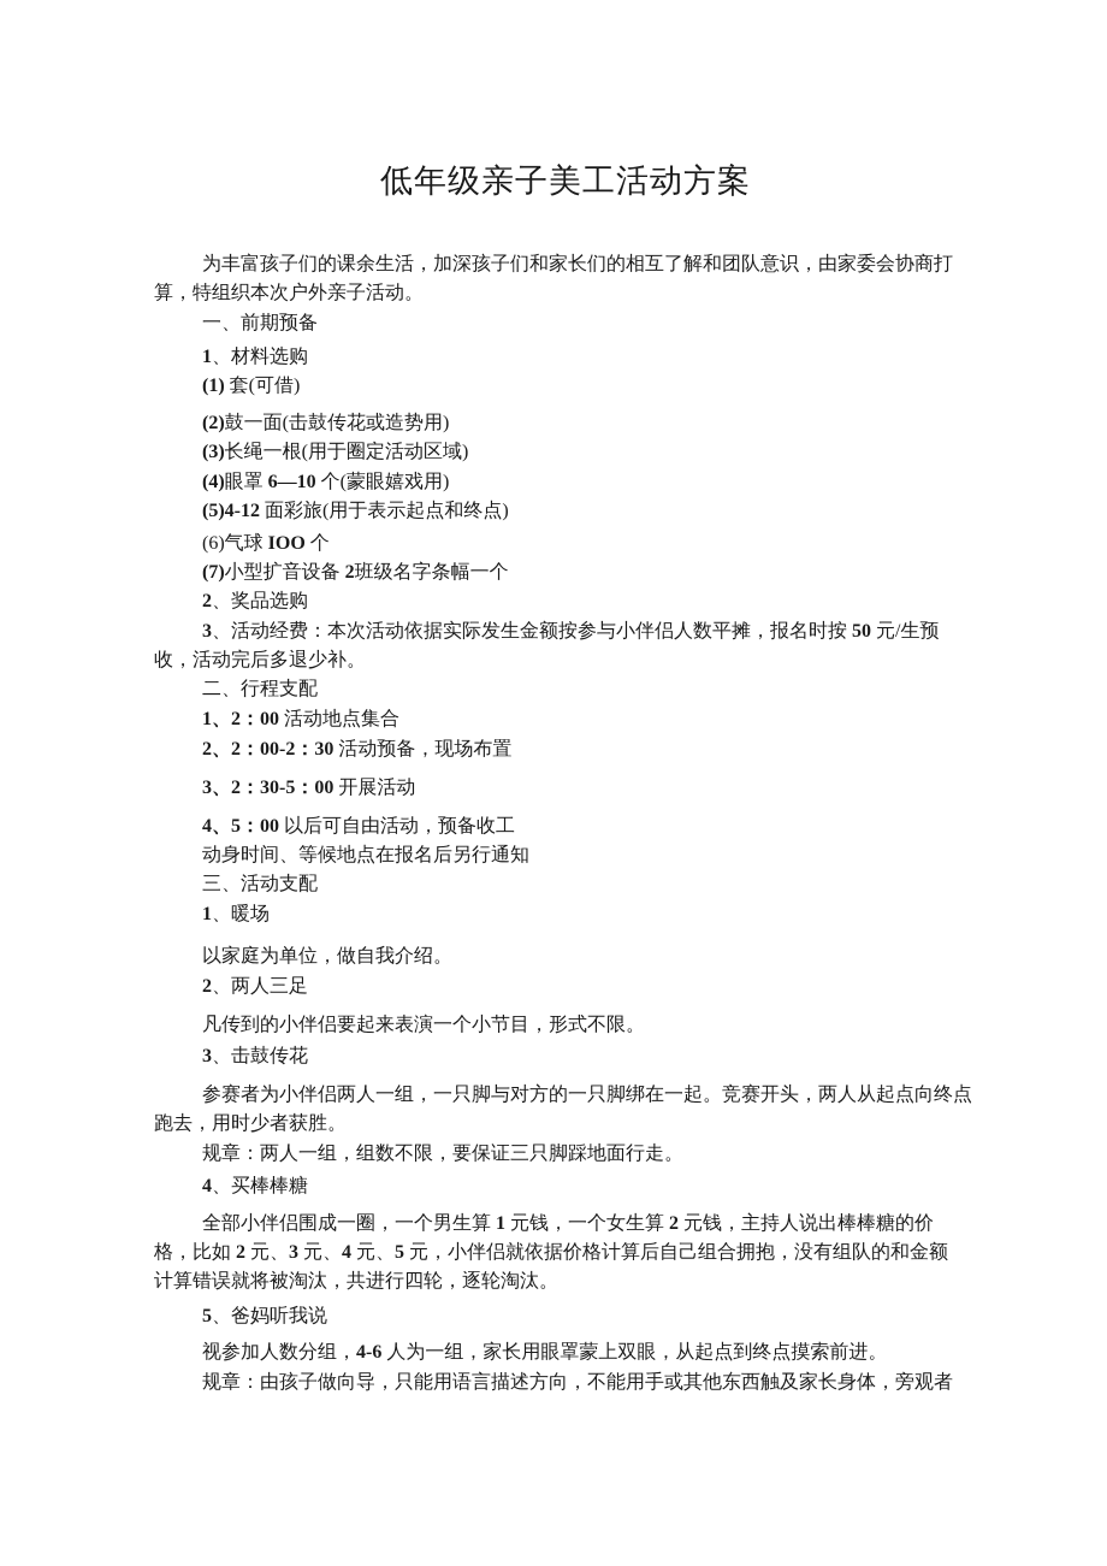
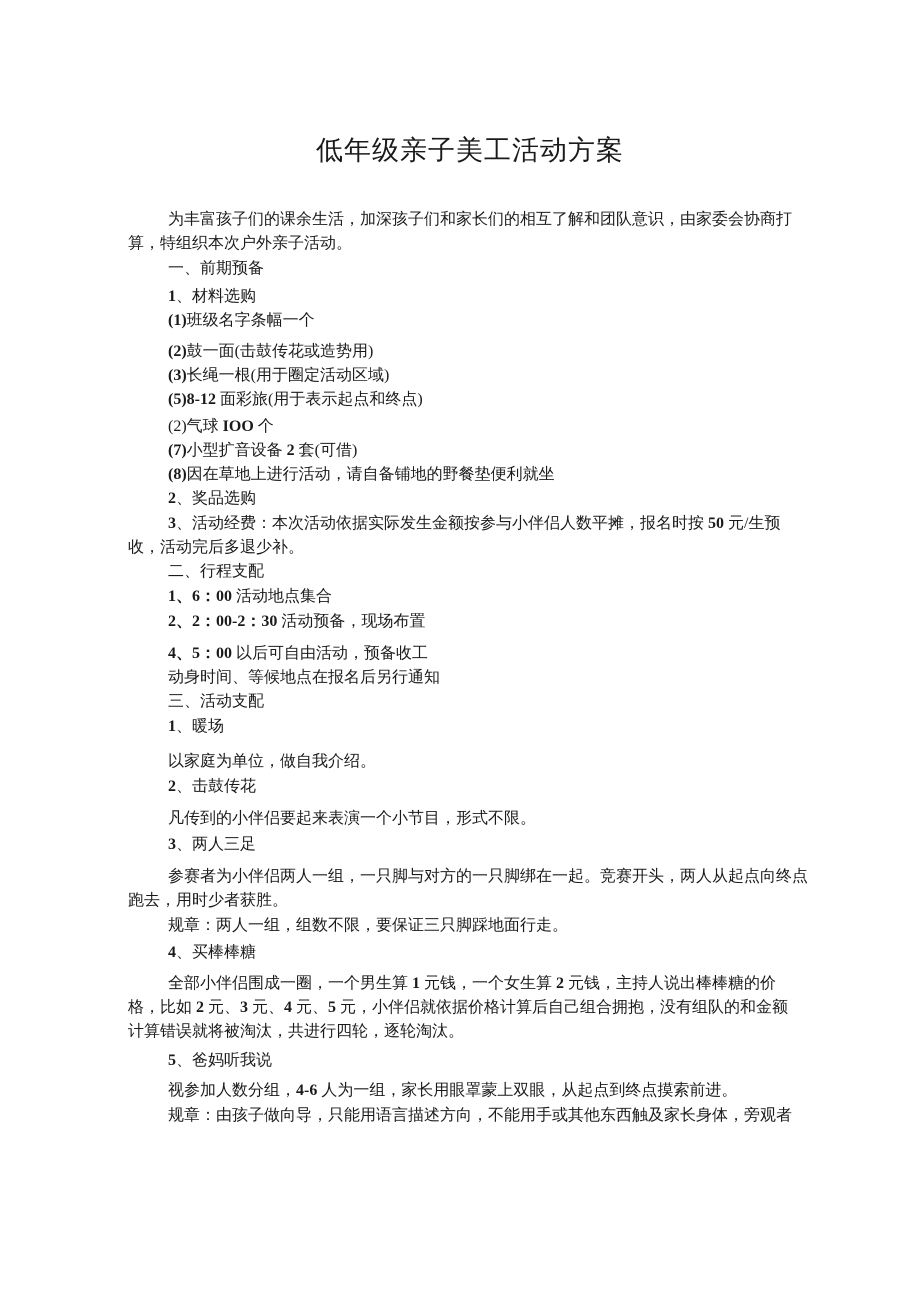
  低年级亲子美工活动方案
  为丰富孩子们的课余生活，加深孩子们和家长们的相互了解和团队意识，由家委会协商打
  算，特组织本次户外亲子活动。
  一、前期预备
  1、材料选购
- (1) 套(可借)
+ (1)班级名字条幅一个
  (2)鼓一面(击鼓传花或造势用)
  (3)长绳一根(用于圈定活动区域)
- (4)眼罩 6—10 个(蒙眼嬉戏用)
- (5)4-12 面彩旅(用于表示起点和终点)
+ (5)8-12 面彩旅(用于表示起点和终点)
- (6)气球 IOO 个
+ (2)气球 IOO 个
- (7)小型扩音设备 2班级名字条幅一个
+ (7)小型扩音设备 2 套(可借)
+ (8)因在草地上进行活动，请自备铺地的野餐垫便利就坐
  2、奖品选购
  3、活动经费：本次活动依据实际发生金额按参与小伴侣人数平摊，报名时按 50 元/生预
  收，活动完后多退少补。
  二、行程支配
- 1、2：00 活动地点集合
+ 1、6：00 活动地点集合
  2、2：00-2：30 活动预备，现场布置
- 3、2：30-5：00 开展活动
  4、5：00 以后可自由活动，预备收工
  动身时间、等候地点在报名后另行通知
  三、活动支配
  1、暖场
  以家庭为单位，做自我介绍。
- 2、两人三足
+ 2、击鼓传花
  凡传到的小伴侣要起来表演一个小节目，形式不限。
- 3、击鼓传花
+ 3、两人三足
  参赛者为小伴侣两人一组，一只脚与对方的一只脚绑在一起。竞赛开头，两人从起点向终点
  跑去，用时少者获胜。
  规章：两人一组，组数不限，要保证三只脚踩地面行走。
  4、买棒棒糖
  全部小伴侣围成一圈，一个男生算 1 元钱，一个女生算 2 元钱，主持人说出棒棒糖的价
  格，比如 2 元、3 元、4 元、5 元，小伴侣就依据价格计算后自己组合拥抱，没有组队的和金额
  计算错误就将被淘汰，共进行四轮，逐轮淘汰。
  5、爸妈听我说
  视参加人数分组，4-6 人为一组，家长用眼罩蒙上双眼，从起点到终点摸索前进。
  规章：由孩子做向导，只能用语言描述方向，不能用手或其他东西触及家长身体，旁观者
